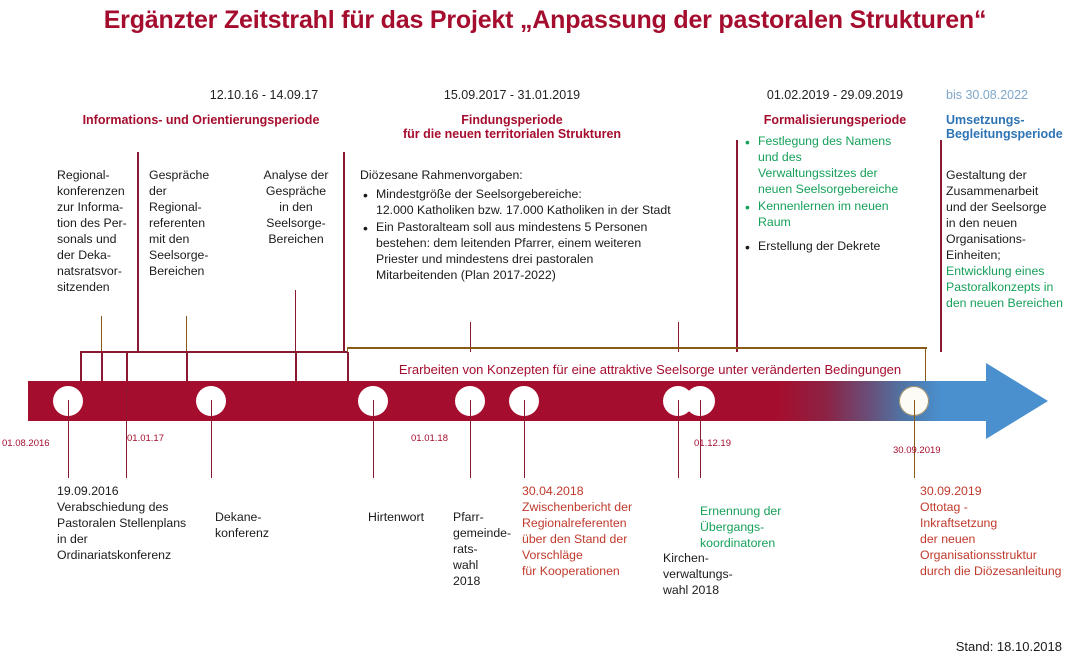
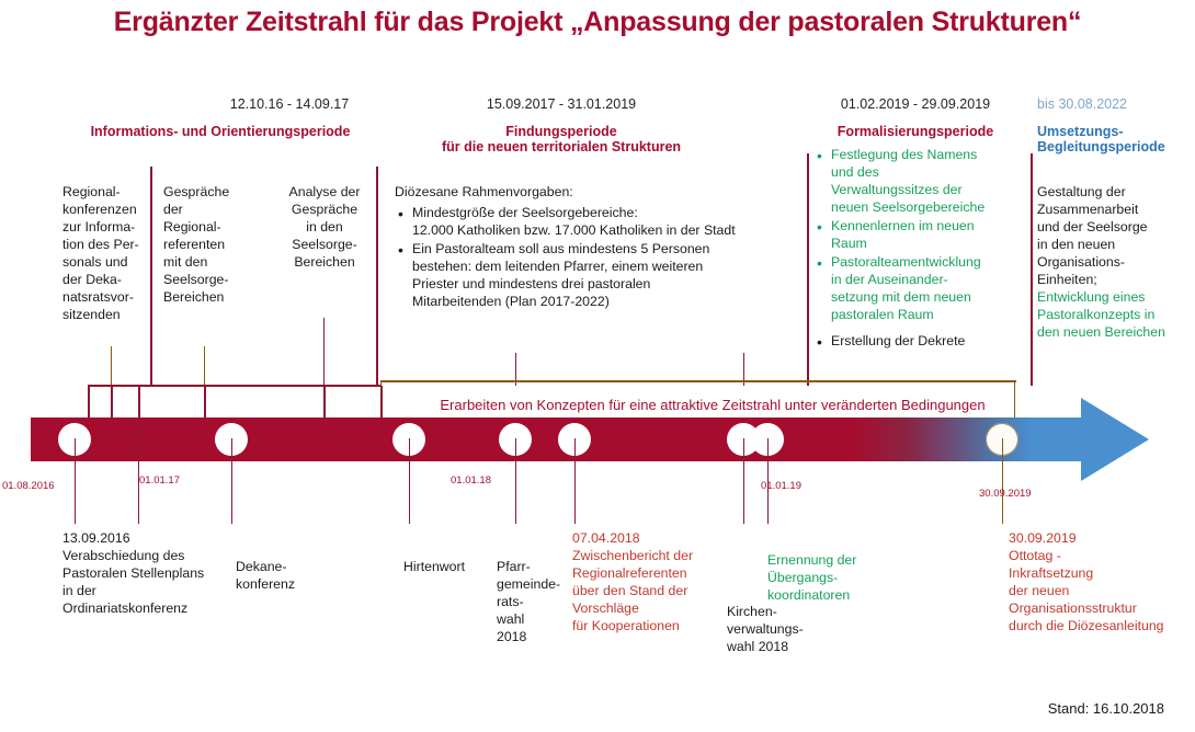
  Ergänzter Zeitstrahl für das Projekt „Anpassung der pastoralen Strukturen“
  12.10.16 - 14.09.17
  Informations- und Orientierungsperiode
  Regional-
  konferenzen
  zur Informa-
  tion des Per-
  sonals und
  der Deka-
  natsratsvor-
  sitzenden
  Gespräche
  der
  Regional-
  referenten
  mit den
  Seelsorge-
  Bereichen
  Analyse der
  Gespräche
  in den
  Seelsorge-
  Bereichen
  15.09.2017 - 31.01.2019
  Findungsperiode
  für die neuen territorialen Strukturen
  Diözesane Rahmenvorgaben:
  Mindestgröße der Seelsorgebereiche:
  12.000 Katholiken bzw. 17.000 Katholiken in der Stadt
  Ein Pastoralteam soll aus mindestens 5 Personen
  bestehen: dem leitenden Pfarrer, einem weiteren
  Priester und mindestens drei pastoralen
  Mitarbeitenden (Plan 2017-2022)
  01.02.2019 - 29.09.2019
  Formalisierungsperiode
  Festlegung des Namens
  und des
  Verwaltungssitzes der
  neuen Seelsorgebereiche
  Kennenlernen im neuen
  Raum
+ Pastoralteamentwicklung
+ in der Auseinander-
+ setzung mit dem neuen
+ pastoralen Raum
  Erstellung der Dekrete
  bis 30.08.2022
  Umsetzungs-
  Begleitungsperiode
  Gestaltung der
  Zusammenarbeit
  und der Seelsorge
  in den neuen
  Organisations-
  Einheiten;
  Entwicklung eines
  Pastoralkonzepts in
  den neuen Bereichen
- Erarbeiten von Konzepten für eine attraktive Seelsorge unter veränderten Bedingungen
+ Erarbeiten von Konzepten für eine attraktive Zeitstrahl unter veränderten Bedingungen
  01.08.2016
  01.01.17
  01.01.18
- 01.12.19
+ 01.01.19
  30.09.2019
- 19.09.2016
+ 13.09.2016
  Verabschiedung des
  Pastoralen Stellenplans
  in der
  Ordinariatskonferenz
  Dekane-
  konferenz
  Hirtenwort
  Pfarr-
  gemeinde-
  rats-
  wahl
  2018
- 30.04.2018
+ 07.04.2018
  Zwischenbericht der
  Regionalreferenten
  über den Stand der
  Vorschläge
  für Kooperationen
  Ernennung der
  Übergangs-
  koordinatoren
  Kirchen-
  verwaltungs-
  wahl 2018
  30.09.2019
  Ottotag -
  Inkraftsetzung
  der neuen
  Organisationsstruktur
  durch die Diözesanleitung
- Stand: 18.10.2018
+ Stand: 16.10.2018
